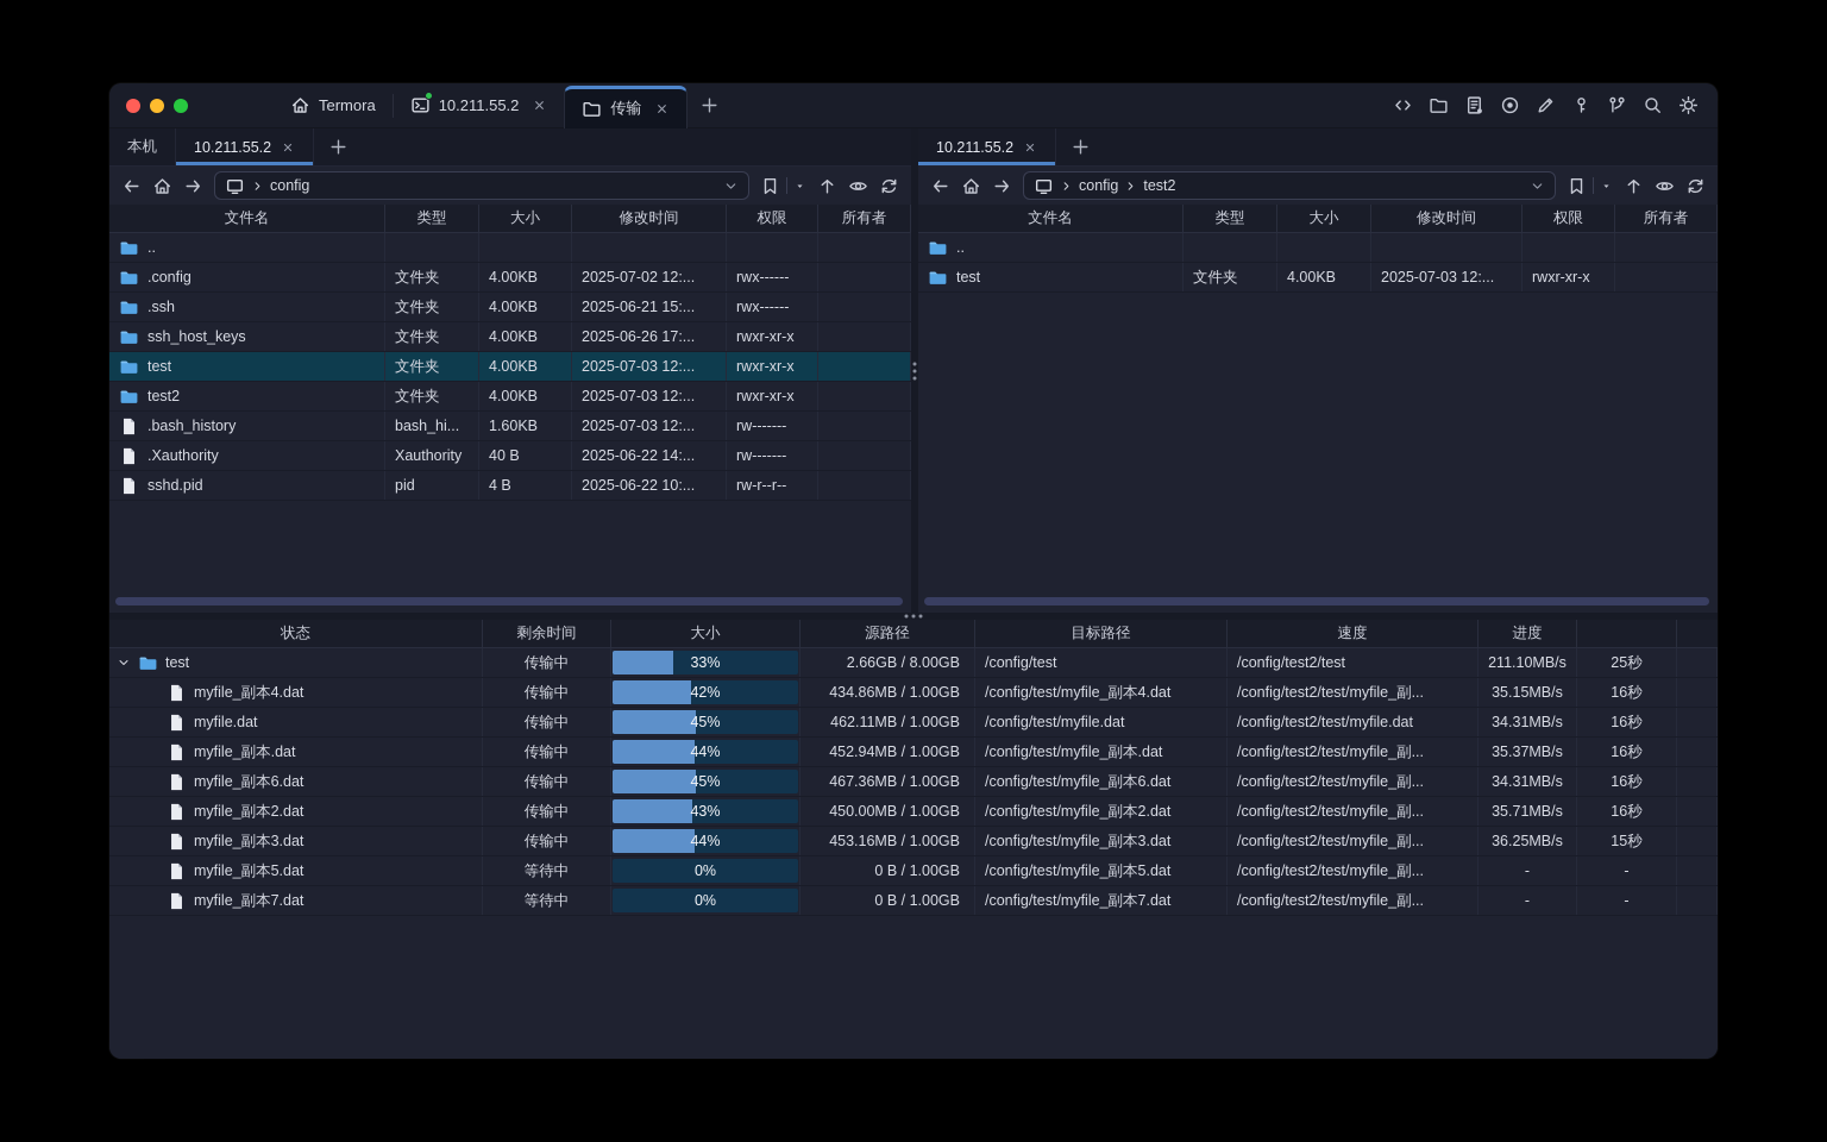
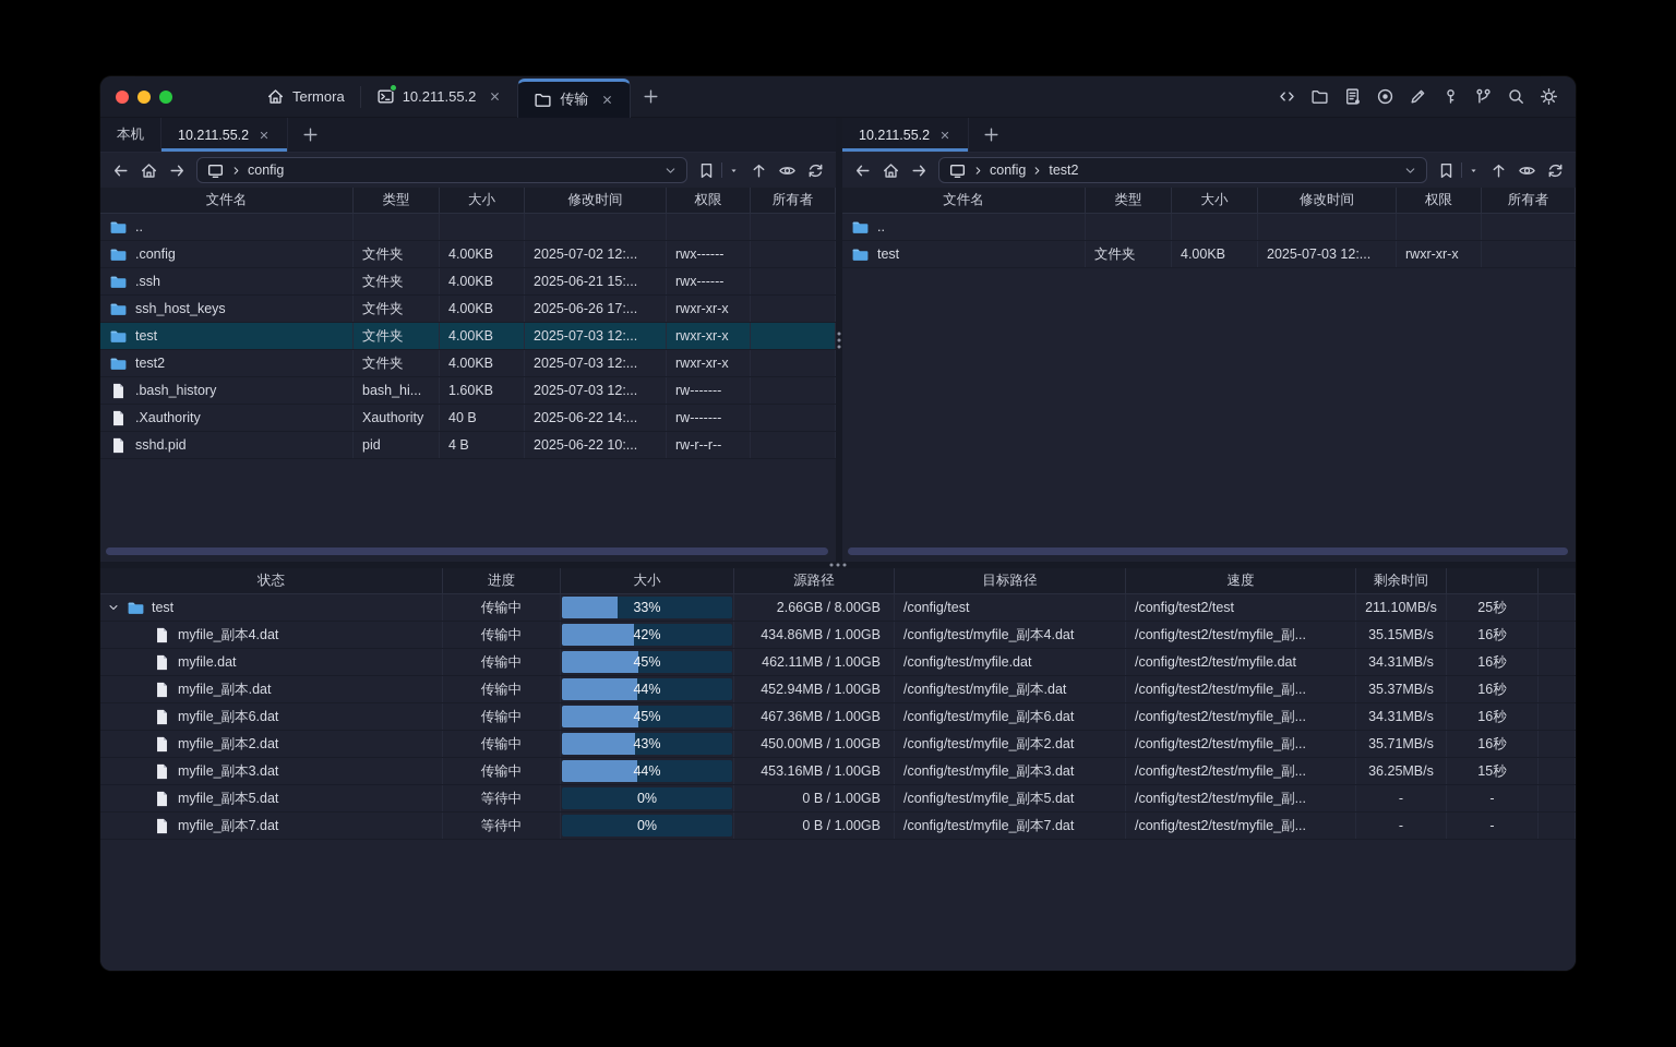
  Termora
  10.211.55.2
  传输
  本机
  10.211.55.2
  config
  文件名
  类型
  大小
  修改时间
  权限
  所有者
  ..
  .config
  文件夹
  4.00KB
  2025-07-02 12:...
  rwx------
  .ssh
  文件夹
  4.00KB
  2025-06-21 15:...
  rwx------
  ssh_host_keys
  文件夹
  4.00KB
  2025-06-26 17:...
  rwxr-xr-x
  test
  文件夹
  4.00KB
  2025-07-03 12:...
  rwxr-xr-x
  test2
  文件夹
  4.00KB
  2025-07-03 12:...
  rwxr-xr-x
  .bash_history
  bash_hi...
  1.60KB
  2025-07-03 12:...
  rw-------
  .Xauthority
  Xauthority
  40 B
  2025-06-22 14:...
  rw-------
  sshd.pid
  pid
  4 B
  2025-06-22 10:...
  rw-r--r--
  10.211.55.2
  config
  test2
  文件名
  类型
  大小
  修改时间
  权限
  所有者
  ..
  test
  文件夹
  4.00KB
  2025-07-03 12:...
  rwxr-xr-x
  状态
- 剩余时间
+ 进度
  大小
  源路径
  目标路径
  速度
- 进度
+ 剩余时间
  test
  传输中
  33%
  2.66GB / 8.00GB
  /config/test
  /config/test2/test
  211.10MB/s
  25秒
  myfile_副本4.dat
  传输中
  42%
  434.86MB / 1.00GB
  /config/test/myfile_副本4.dat
  /config/test2/test/myfile_副...
  35.15MB/s
  16秒
  myfile.dat
  传输中
  45%
  462.11MB / 1.00GB
  /config/test/myfile.dat
  /config/test2/test/myfile.dat
  34.31MB/s
  16秒
  myfile_副本.dat
  传输中
  44%
  452.94MB / 1.00GB
  /config/test/myfile_副本.dat
  /config/test2/test/myfile_副...
  35.37MB/s
  16秒
  myfile_副本6.dat
  传输中
  45%
  467.36MB / 1.00GB
  /config/test/myfile_副本6.dat
  /config/test2/test/myfile_副...
  34.31MB/s
  16秒
  myfile_副本2.dat
  传输中
  43%
  450.00MB / 1.00GB
  /config/test/myfile_副本2.dat
  /config/test2/test/myfile_副...
  35.71MB/s
  16秒
  myfile_副本3.dat
  传输中
  44%
  453.16MB / 1.00GB
  /config/test/myfile_副本3.dat
  /config/test2/test/myfile_副...
  36.25MB/s
  15秒
  myfile_副本5.dat
  等待中
  0%
  0 B / 1.00GB
  /config/test/myfile_副本5.dat
  /config/test2/test/myfile_副...
  -
  -
  myfile_副本7.dat
  等待中
  0%
  0 B / 1.00GB
  /config/test/myfile_副本7.dat
  /config/test2/test/myfile_副...
  -
  -
